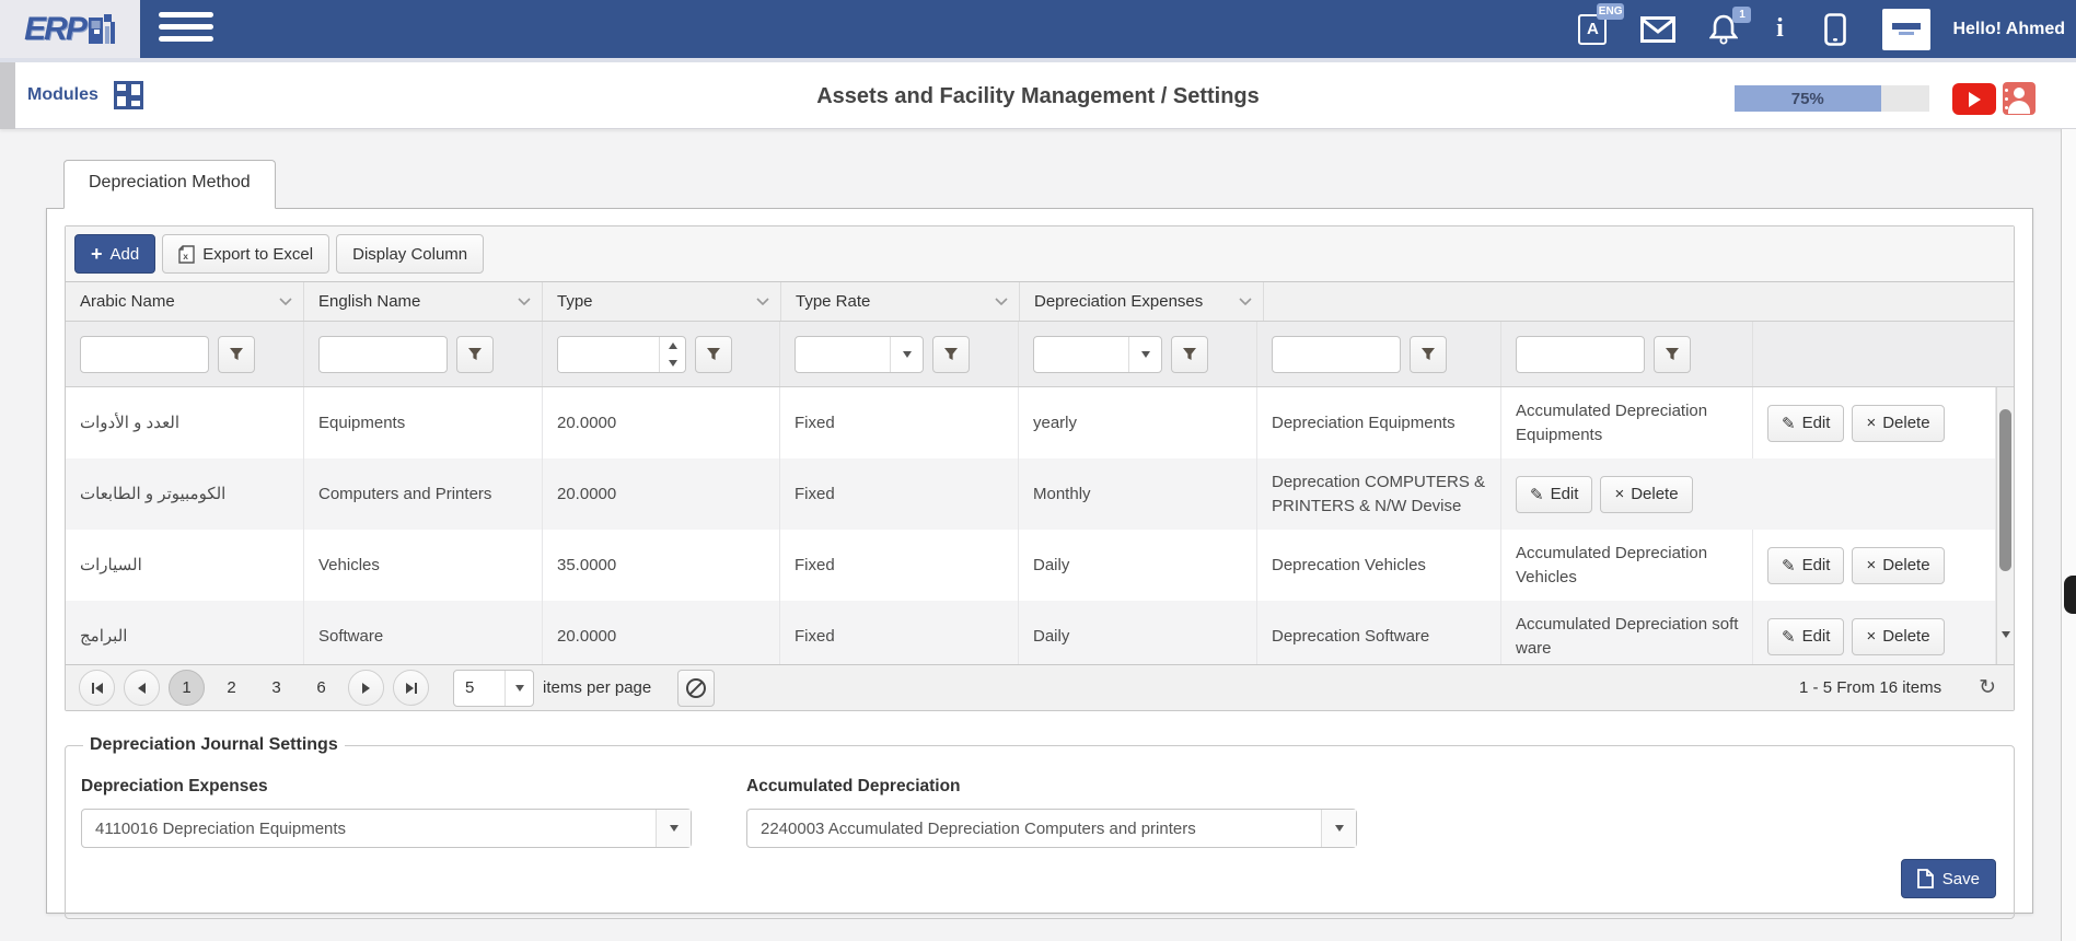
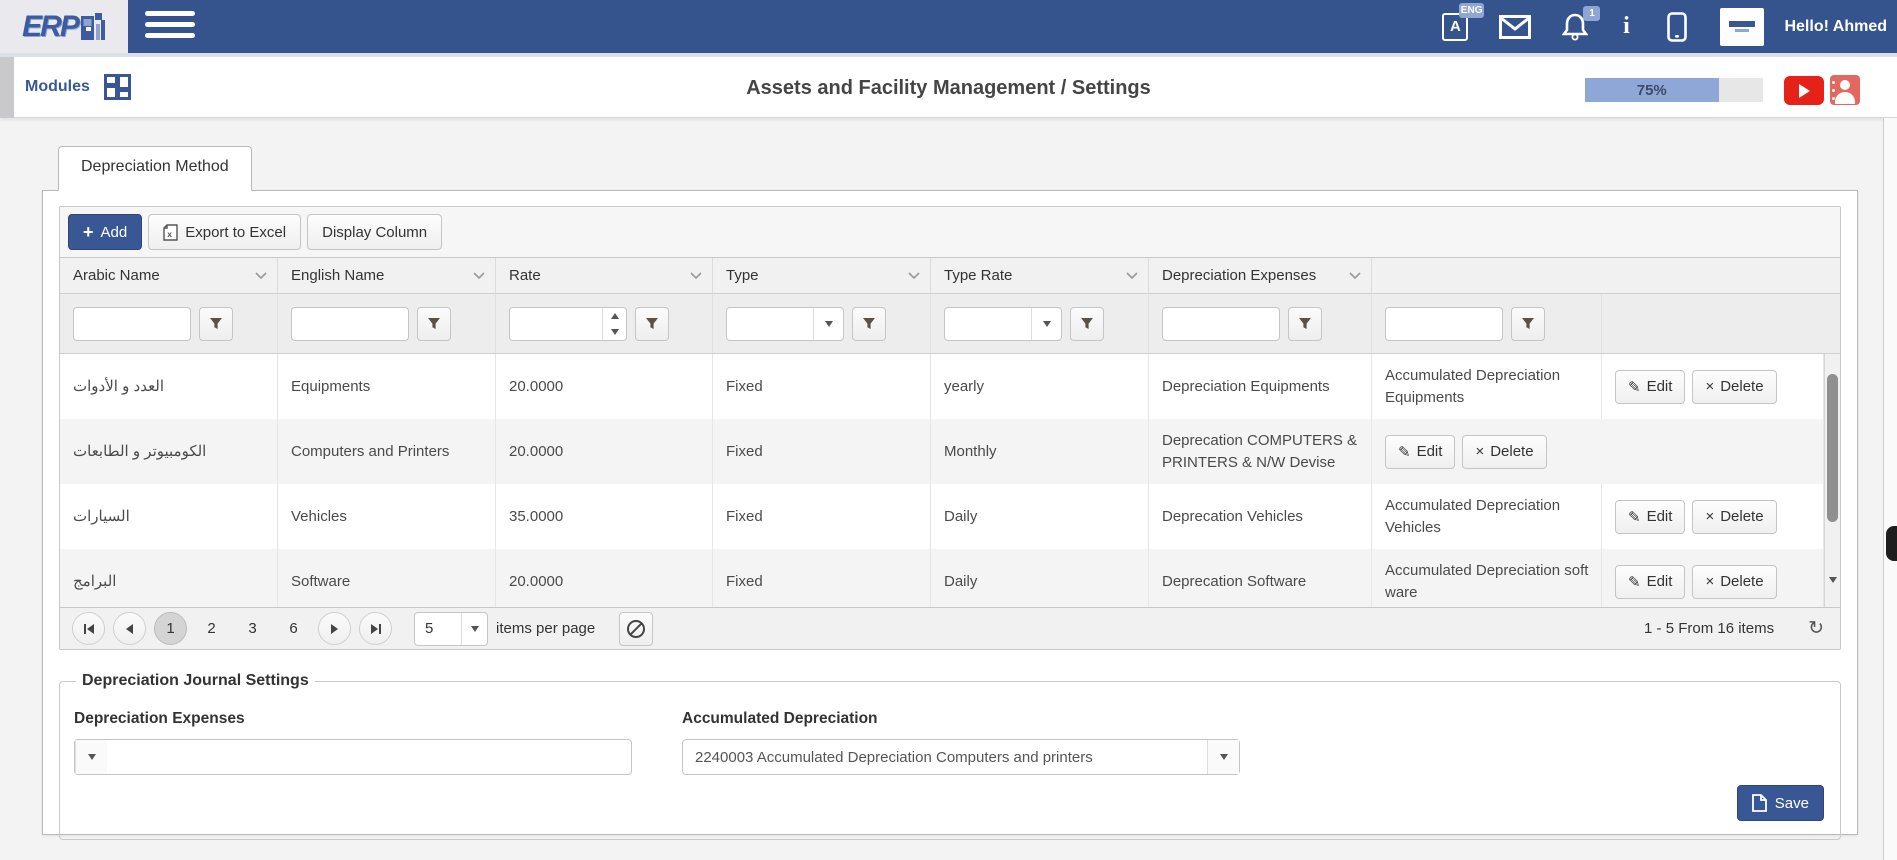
  ERP
  A
  ENG
  1
  i
  Hello! Ahmed
  Modules
  Assets and Facility Management / Settings
  75%
  Depreciation Method
  +
  Add
  x
  Export to Excel
  Display Column
  Arabic Name
  English Name
+ Rate
  Type
  Type Rate
  Depreciation Expenses
  العدد و الأدوات
  Equipments
  20.0000
  Fixed
  yearly
  Depreciation Equipments
  Accumulated Depreciation Equipments
  ✎
  Edit
  ×
  Delete
  الكومبيوتر و الطابعات
  Computers and Printers
  20.0000
  Fixed
  Monthly
  Deprecation COMPUTERS & PRINTERS & N/W Devise
  ✎
  Edit
  ×
  Delete
  السيارات
  Vehicles
  35.0000
  Fixed
  Daily
  Deprecation Vehicles
  Accumulated Depreciation Vehicles
  ✎
  Edit
  ×
  Delete
  البرامج
  Software
  20.0000
  Fixed
  Daily
  Deprecation Software
  Accumulated Depreciation soft ware
  ✎
  Edit
  ×
  Delete
  1
  2
  3
  6
  5
  items per page
  1 - 5 From 16 items
  ↻
  Depreciation Journal Settings
  Depreciation Expenses
- 4110016 Depreciation Equipments
  Accumulated Depreciation
  2240003 Accumulated Depreciation Computers and printers
  Save
